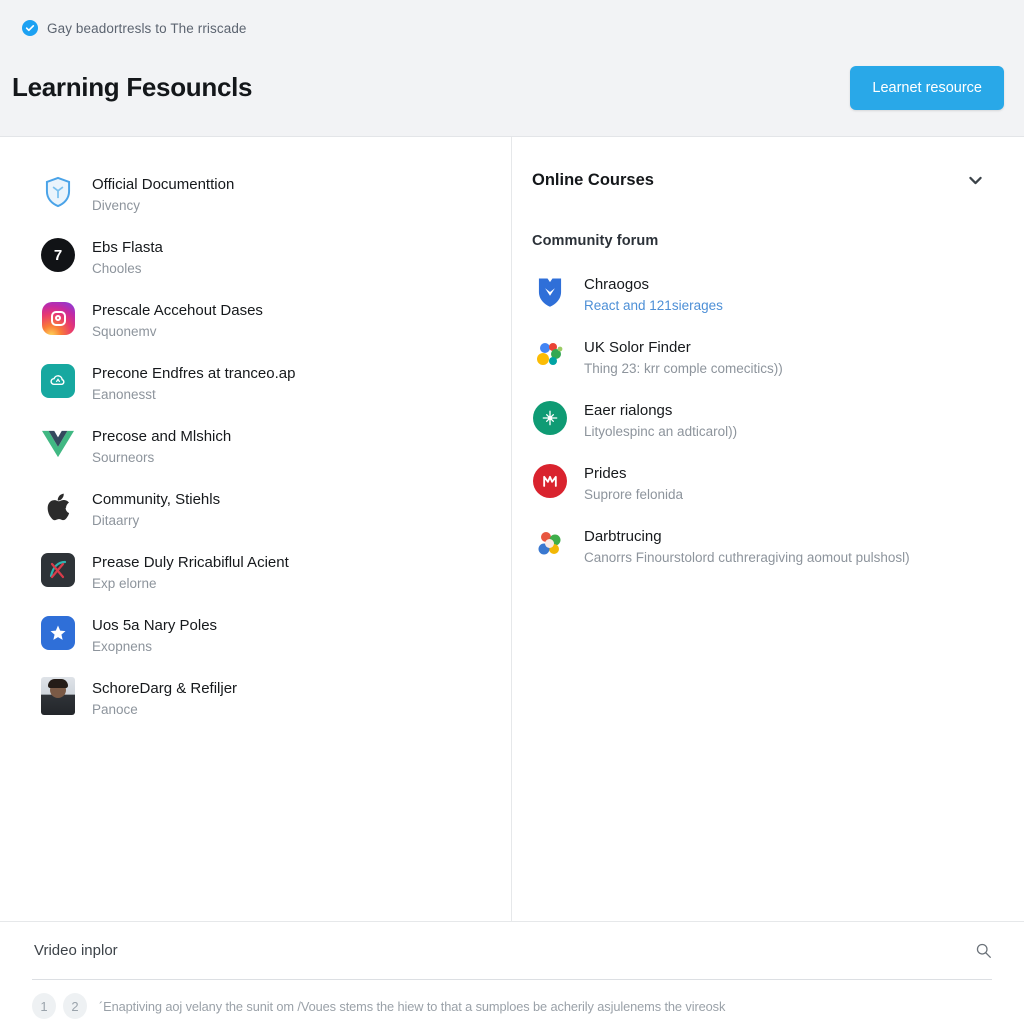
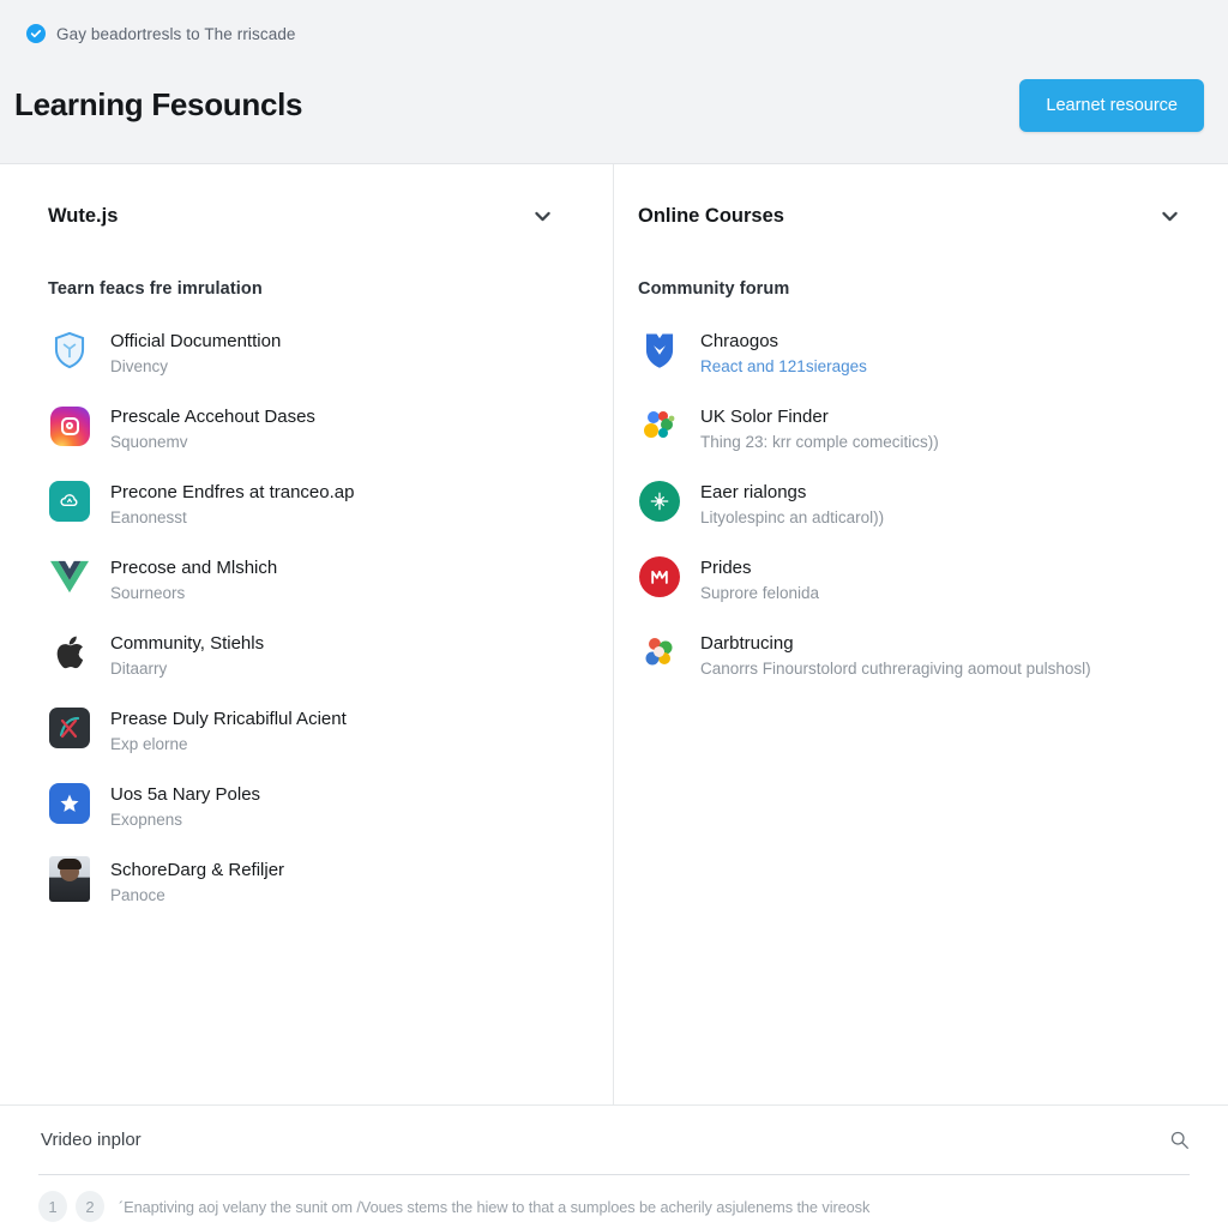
  Gay beadortresls to The rriscade
  Learning Fesouncls
  Learnet resource
+ Wute.js
+ Tearn feacs fre imrulation
  Official Documenttion
  Divency
- 7
- Ebs Flasta
- Chooles
  Prescale Accehout Dases
  Squonemv
  Precone Endfres at tranceo.ap
  Eanonesst
  Precose and Mlshich
  Sourneors
  Community, Stiehls
  Ditaarry
  Prease Duly Rricabiflul Acient
  Exp elorne
  Uos 5a Nary Poles
  Exopnens
  SchoreDarg & Refiljer
  Panoce
  Online Courses
  Community forum
  Chraogos
  React and 121sierages
  UK Solor Finder
  Thing 23: krr comple comecitics))
  Eaer rialongs
  Lityolespinc an adticarol))
  Prides
  Suprore felonida
  Darbtrucing
  Canorrs Finourstolord cuthreragiving aomout pulshosl)
  Vrideo inplor
  1
  2
  ´Enaptiving aoj velany the sunit om /Voues stems the hiew to that a sumploes be acherily asjulenems the vireosk
